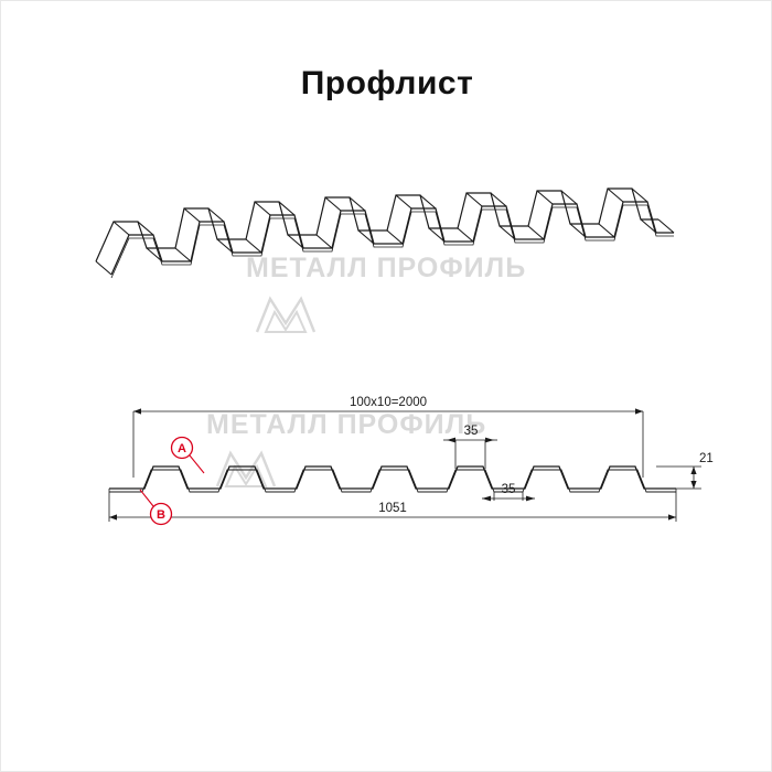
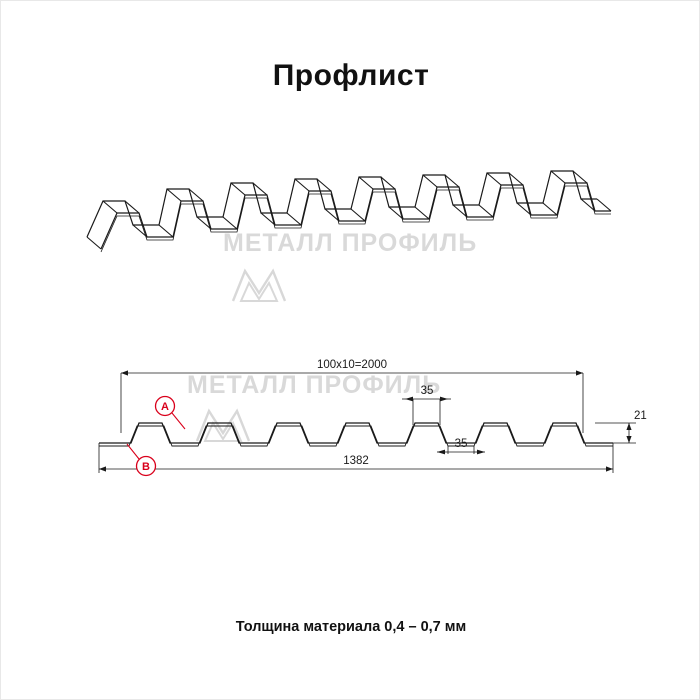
  Профлист
  МЕТАЛЛ ПРОФИЛЬ
  МЕТАЛЛ ПРОФИЛЬ
  100х10=2000
- 1051
+ 1382
  21
  35
  35
  A
  B
+ Толщина материала 0,4 – 0,7 мм
